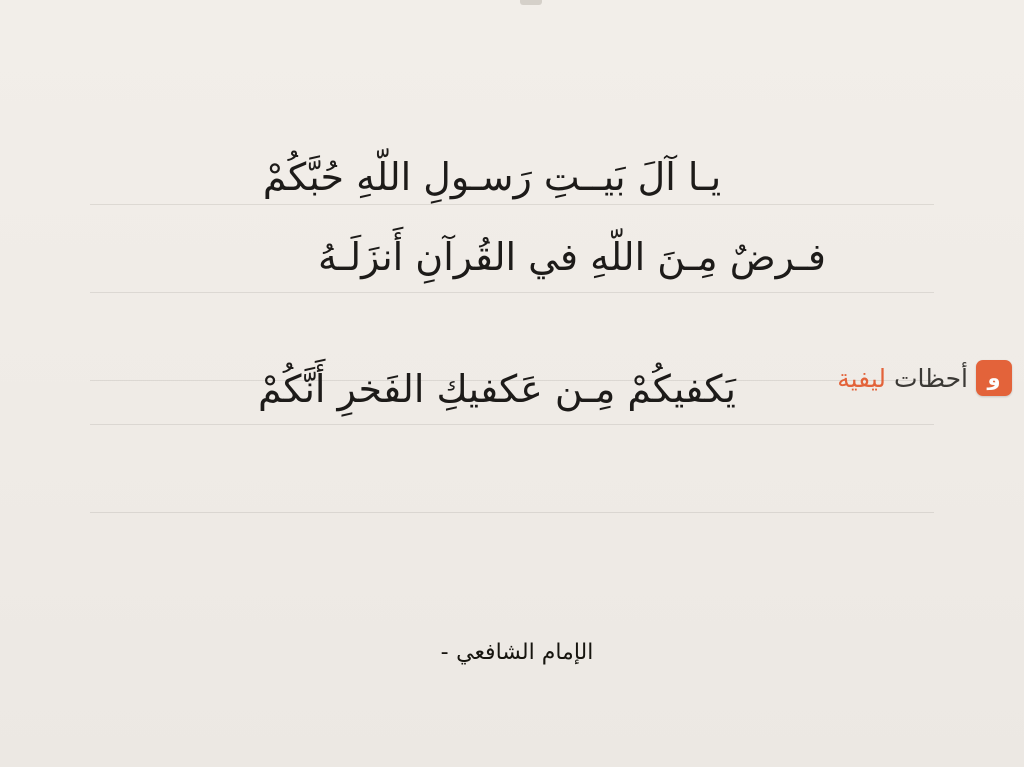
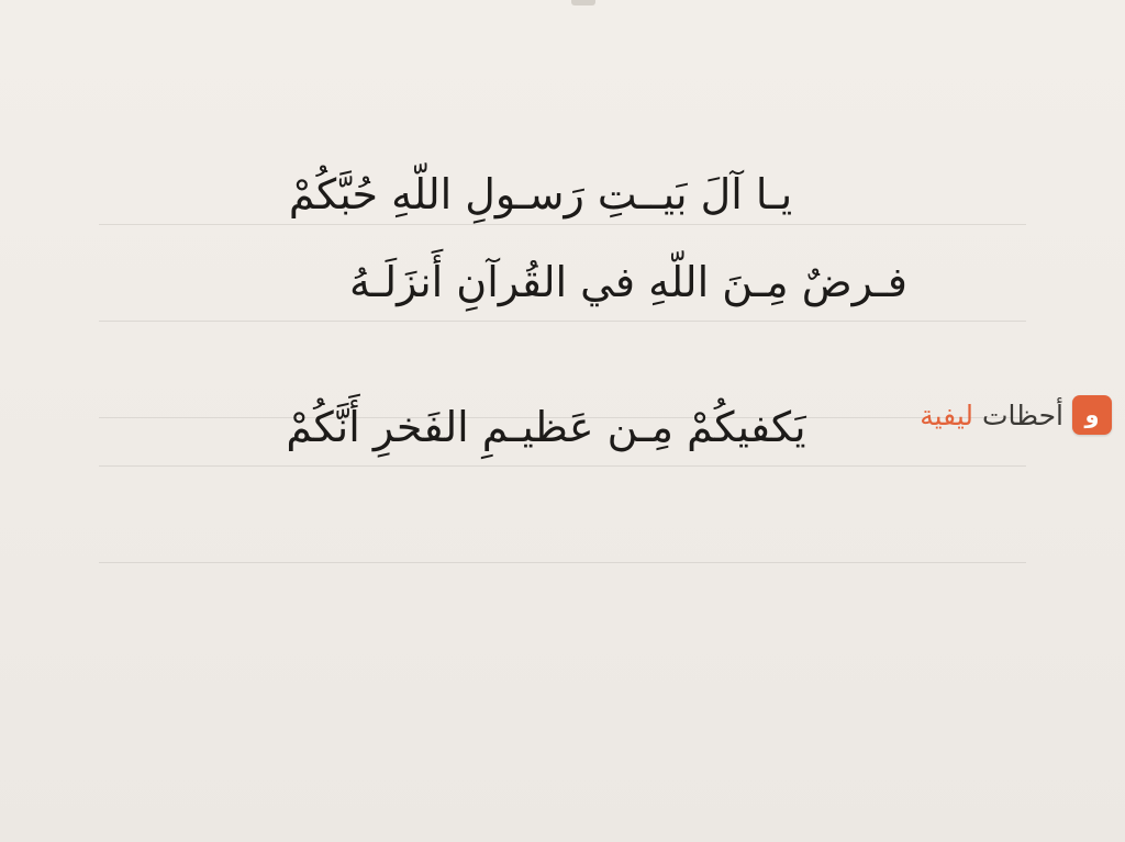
  يـا آلَ بَيــتِ رَسـولِ اللّهِ حُبَّكُمْ
  فـرضٌ مِـنَ اللّهِ في القُرآنِ أَنزَلَـهُ
- يَكفيكُمْ مِـن عَكفيكِ الفَخرِ أَنَّكُمْ
+ يَكفيكُمْ مِـن عَظيـمِ الفَخرِ أَنَّكُمْ
- الإمام الشافعي -
  و
  أحظات ليفية
